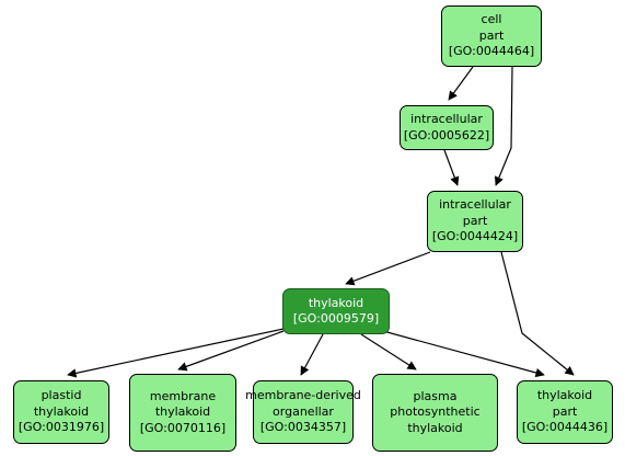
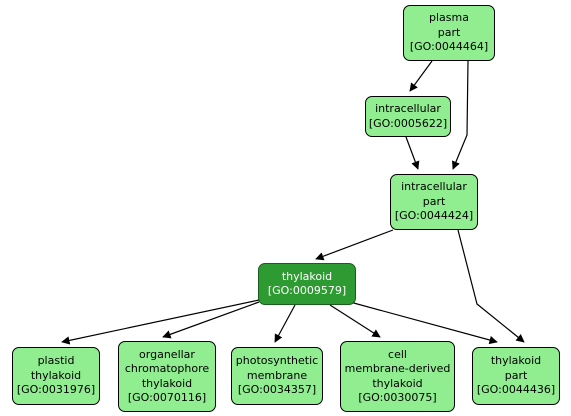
- cell
+ plasma
  part
  [GO:0044464]
  intracellular
  [GO:0005622]
  intracellular
  part
  [GO:0044424]
  thylakoid
  [GO:0009579]
  plastid
  thylakoid
  [GO:0031976]
- membrane
+ organellar
+ chromatophore
  thylakoid
  [GO:0070116]
- membrane-derived
+ photosynthetic
- organellar
+ membrane
  [GO:0034357]
- plasma
+ cell
- photosynthetic
+ membrane-derived
  thylakoid
+ [GO:0030075]
  thylakoid
  part
  [GO:0044436]
